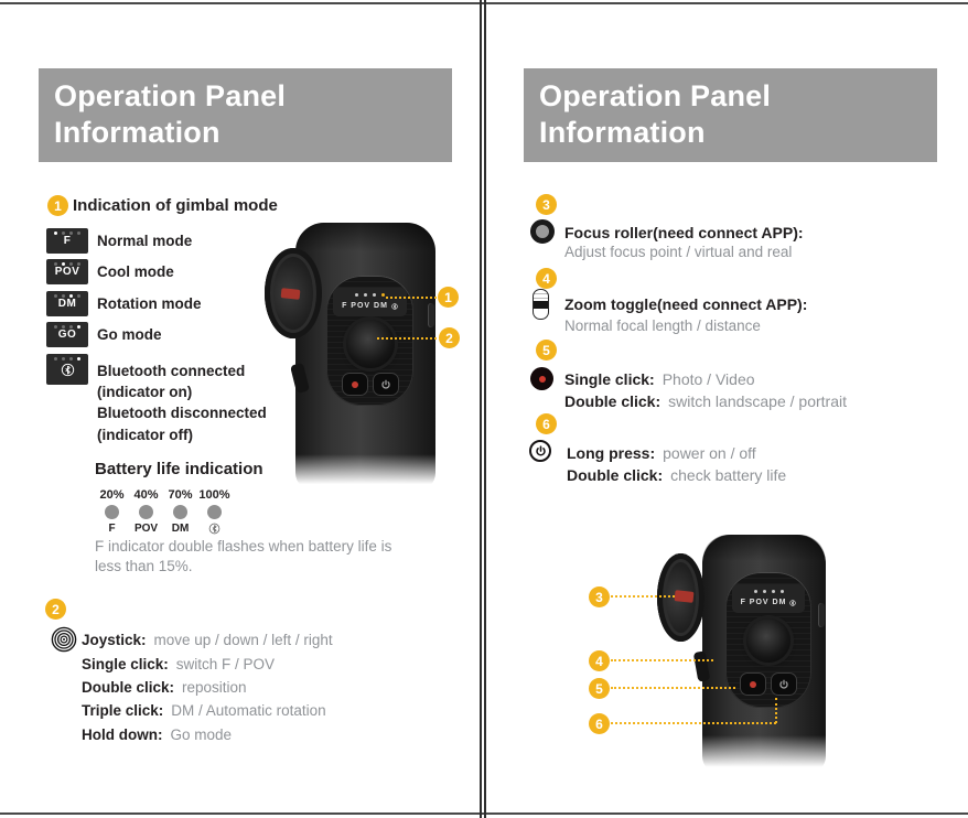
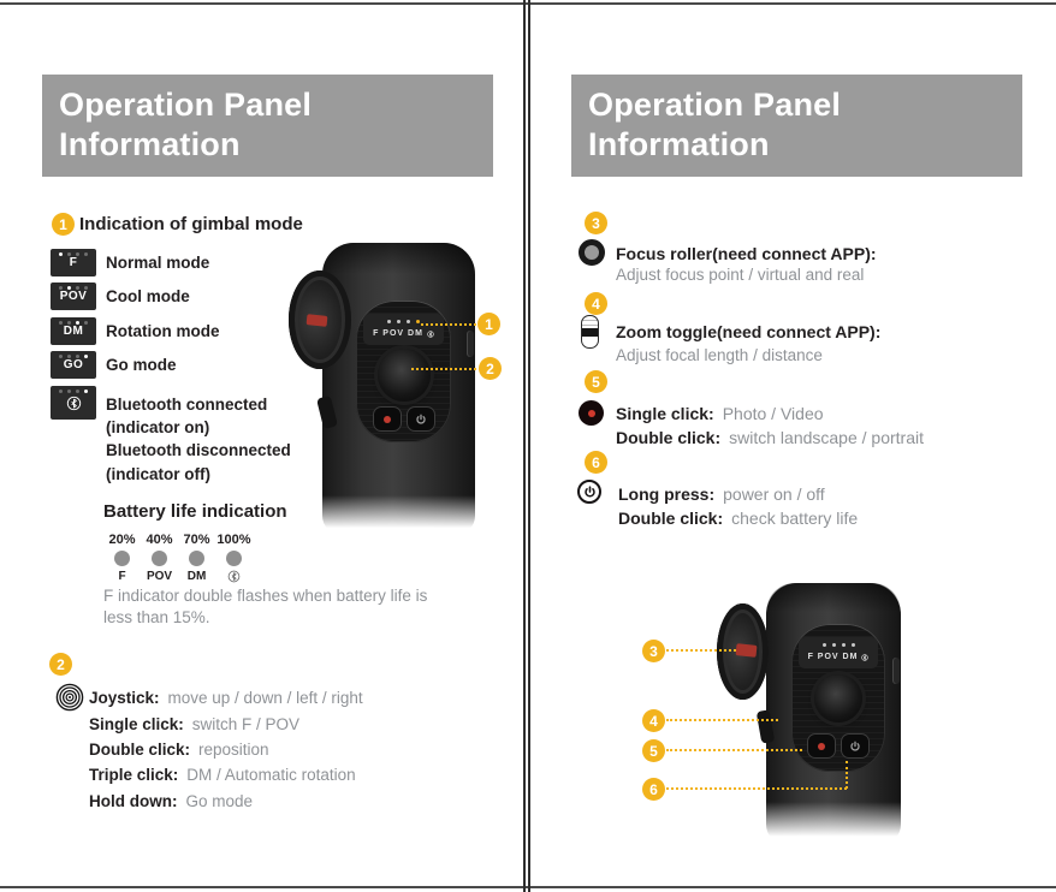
  Operation Panel
  Information
  1
  Indication of gimbal mode
  F
  Normal mode
  POV
  Cool mode
  DM
  Rotation mode
  GO
  Go mode
  Bluetooth connected
  (indicator on)
  Bluetooth disconnected
  (indicator off)
  Battery life indication
  20%
  F
  40%
  POV
  70%
  DM
  100%
  F indicator double flashes when battery life is less than 15%.
  2
  Joystick:
  move up / down / left / right
  Single click:
  switch F / POV
  Double click:
  reposition
  Triple click:
  DM / Automatic rotation
  Hold down:
  Go mode
  1
  2
  Operation Panel
  Information
  3
  Focus roller(need connect APP):
  Adjust focus point / virtual and real
  4
  Zoom toggle(need connect APP):
- Normal focal length / distance
+ Adjust focal length / distance
  5
  Single click:
  Photo / Video
  Double click:
  switch landscape / portrait
  6
  Long press:
  power on / off
  Double click:
  check battery life
  3
  4
  5
  6
